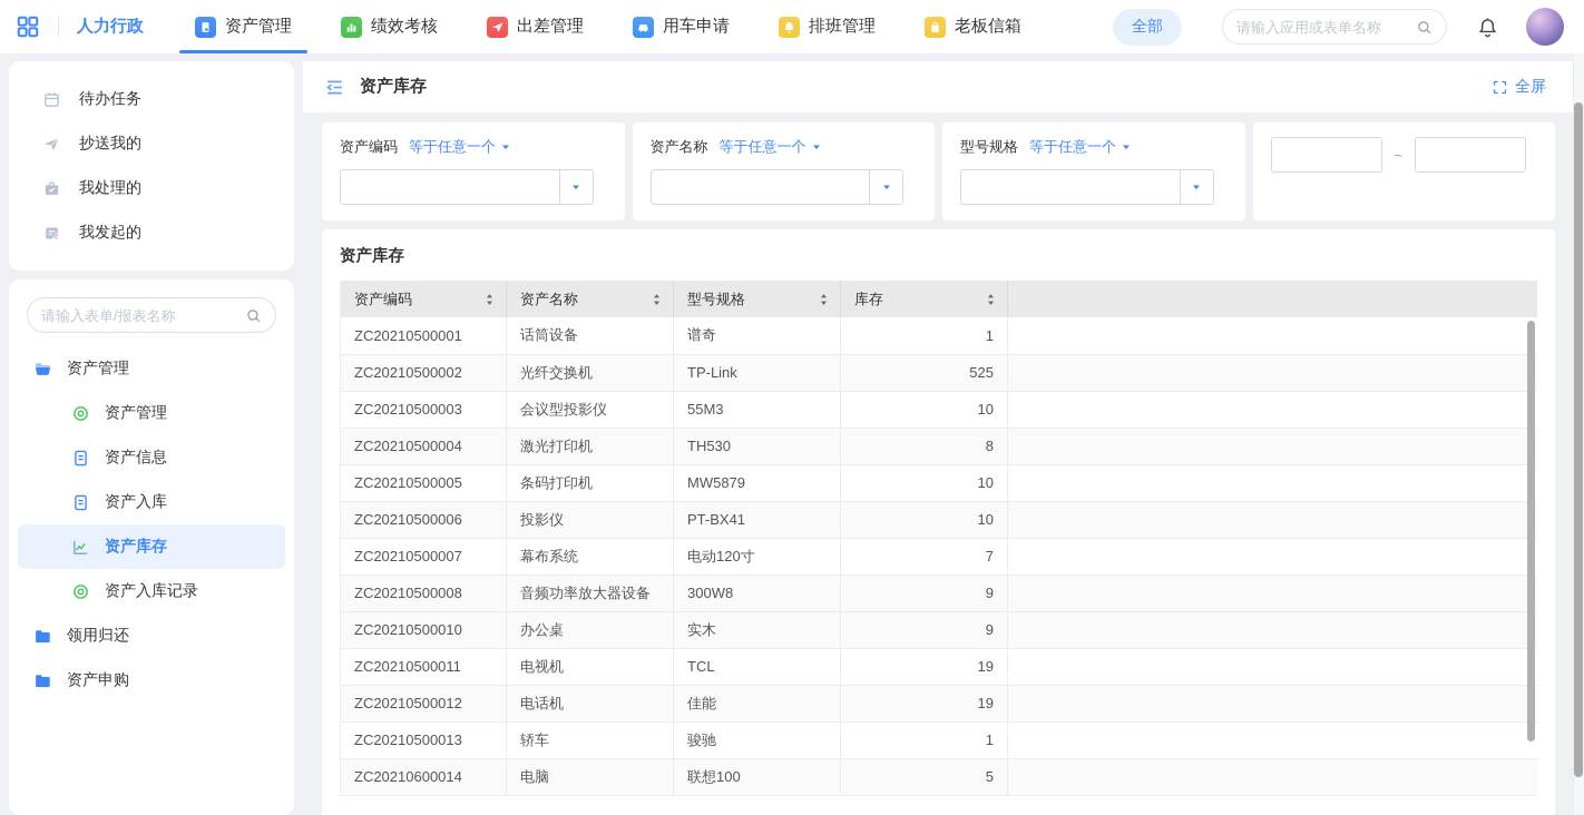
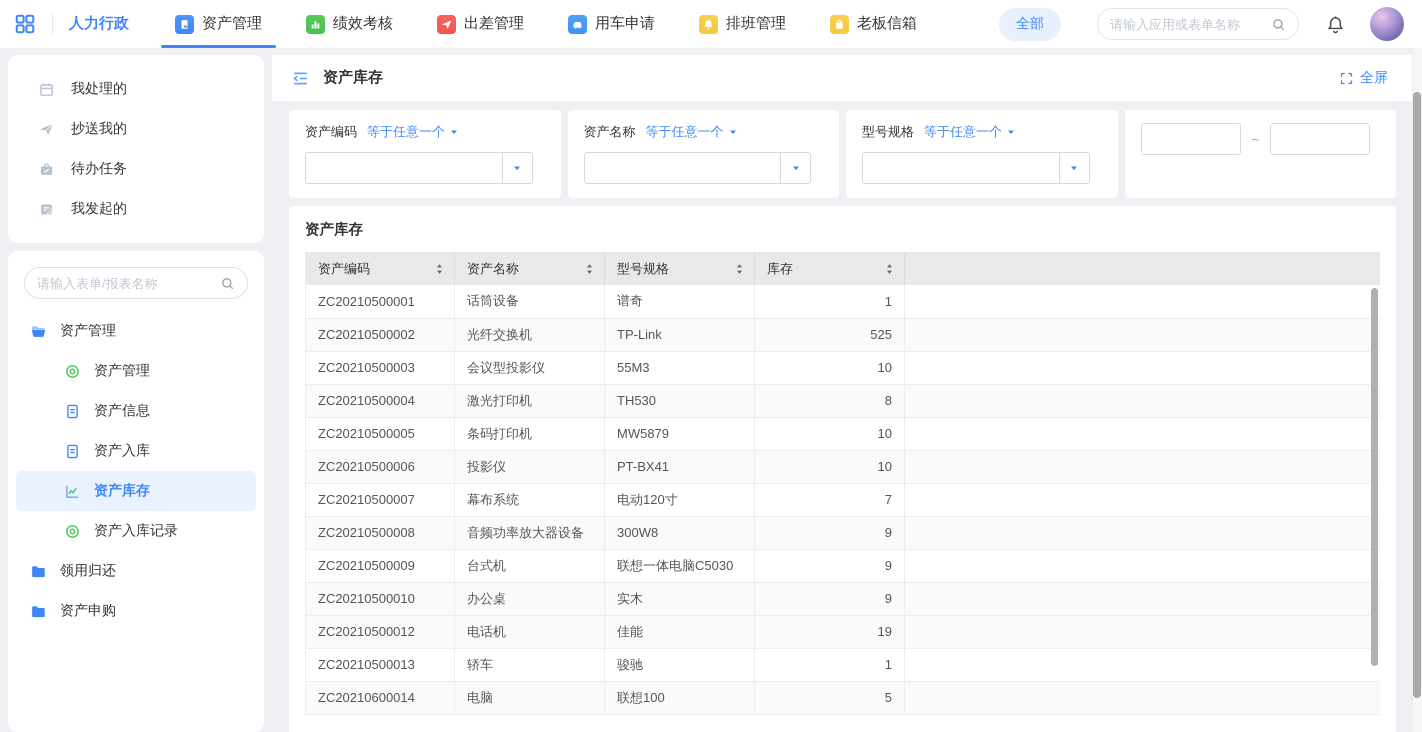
  人力行政
  资产管理
  绩效考核
  出差管理
  用车申请
  排班管理
  老板信箱
  全部
  请输入应用或表单名称
- 待办任务
+ 我处理的
  抄送我的
- 我处理的
+ 待办任务
  我发起的
  请输入表单/报表名称
  资产管理
  资产管理
  资产信息
  资产入库
  资产库存
  资产入库记录
  领用归还
  资产申购
  资产库存
  全屏
  资产编码
  等于任意一个
  资产名称
  等于任意一个
  型号规格
  等于任意一个
  ~
  资产库存
  资产编码	资产名称	型号规格	库存
  ZC20210500001	话筒设备	谱奇	1
  ZC20210500002	光纤交换机	TP-Link	525
  ZC20210500003	会议型投影仪	55M3	10
  ZC20210500004	激光打印机	TH530	8
  ZC20210500005	条码打印机	MW5879	10
  ZC20210500006	投影仪	PT-BX41	10
  ZC20210500007	幕布系统	电动120寸	7
  ZC20210500008	音频功率放大器设备	300W8	9
+ ZC20210500009	台式机	联想一体电脑C5030	9
  ZC20210500010	办公桌	实木	9
- ZC20210500011	电视机	TCL	19
  ZC20210500012	电话机	佳能	19
  ZC20210500013	轿车	骏驰	1
  ZC20210600014	电脑	联想100	5
